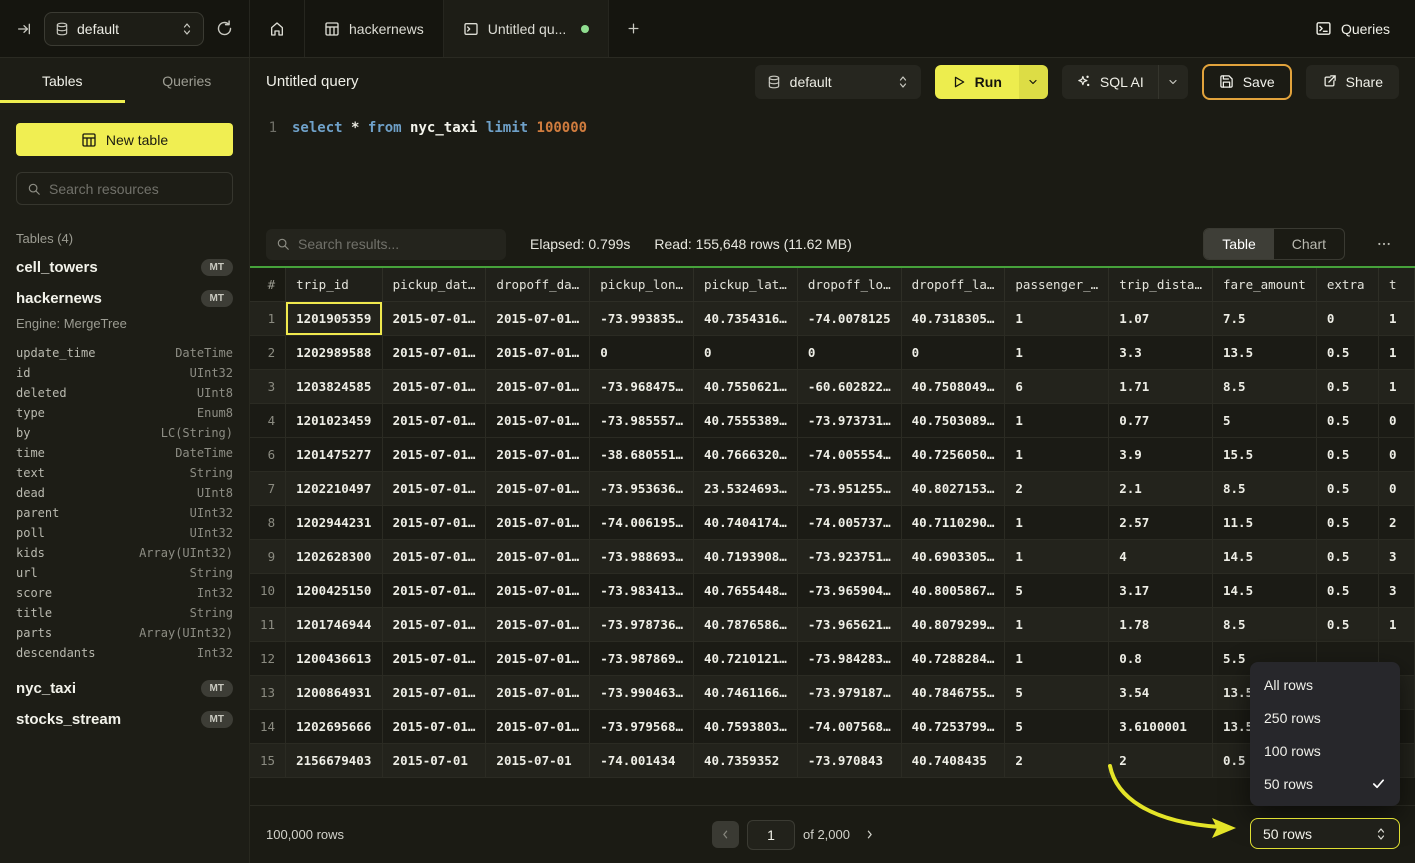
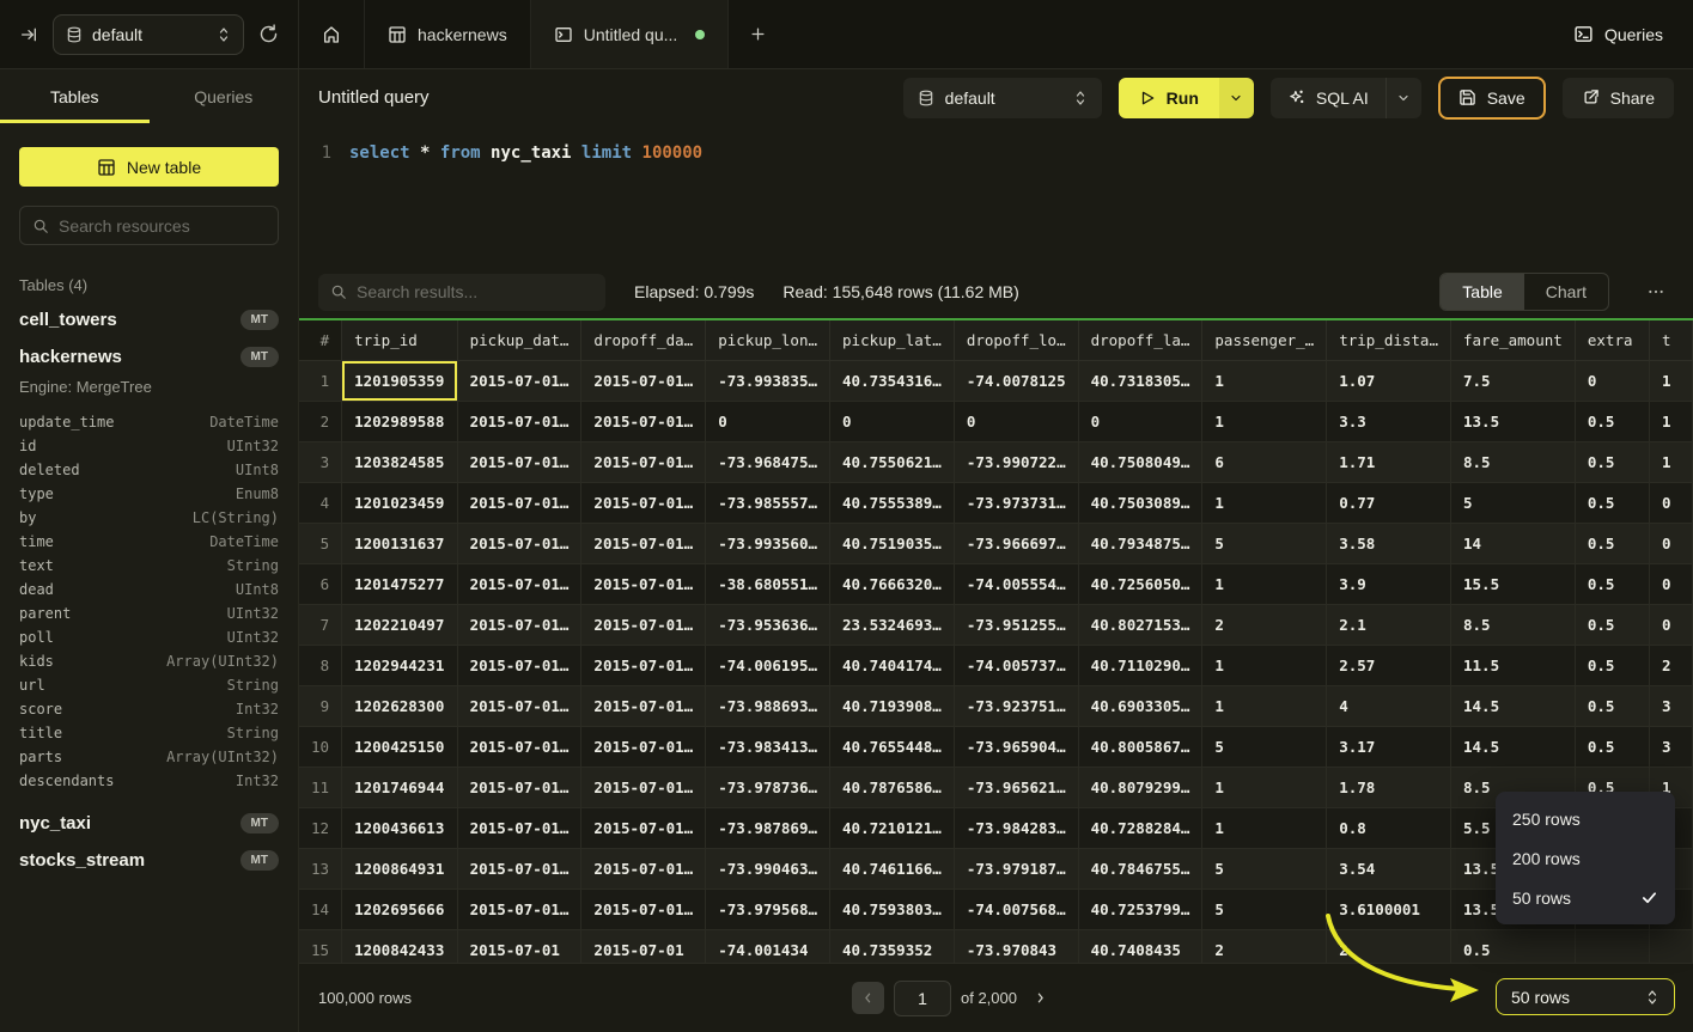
  default
  hackernews
  Untitled qu...
  Queries
  Tables
  Queries
  New table
  Search resources
  Tables (4)
  cell_towers
  MT
  hackernews
  MT
  Engine: MergeTree
  update_time
  DateTime
  id
  UInt32
  deleted
  UInt8
  type
  Enum8
  by
  LC(String)
  time
  DateTime
  text
  String
  dead
  UInt8
  parent
  UInt32
  poll
  UInt32
  kids
  Array(UInt32)
  url
  String
  score
  Int32
  title
  String
  parts
  Array(UInt32)
  descendants
  Int32
  nyc_taxi
  MT
  stocks_stream
  MT
  Untitled query
  default
  Run
  SQL AI
  Save
  Share
  1
  select * from nyc_taxi limit 100000
  Search results...
  Elapsed: 0.799s
  Read: 155,648 rows (11.62 MB)
  Table
  Chart
  #	trip_id	pickup_dat…	dropoff_da…	pickup_lon…	pickup_lat…	dropoff_lo…	dropoff_la…	passenger_…	trip_dista…	fare_amount	extra	t
  1	1201905359	2015-07-01…	2015-07-01…	-73.993835…	40.7354316…	-74.0078125	40.7318305…	1	1.07	7.5	0	1
  2	1202989588	2015-07-01…	2015-07-01…	0	0	0	0	1	3.3	13.5	0.5	1
- 3	1203824585	2015-07-01…	2015-07-01…	-73.968475…	40.7550621…	-60.602822…	40.7508049…	6	1.71	8.5	0.5	1
+ 3	1203824585	2015-07-01…	2015-07-01…	-73.968475…	40.7550621…	-73.990722…	40.7508049…	6	1.71	8.5	0.5	1
  4	1201023459	2015-07-01…	2015-07-01…	-73.985557…	40.7555389…	-73.973731…	40.7503089…	1	0.77	5	0.5	0
+ 5	1200131637	2015-07-01…	2015-07-01…	-73.993560…	40.7519035…	-73.966697…	40.7934875…	5	3.58	14	0.5	0
  6	1201475277	2015-07-01…	2015-07-01…	-38.680551…	40.7666320…	-74.005554…	40.7256050…	1	3.9	15.5	0.5	0
  7	1202210497	2015-07-01…	2015-07-01…	-73.953636…	23.5324693…	-73.951255…	40.8027153…	2	2.1	8.5	0.5	0
  8	1202944231	2015-07-01…	2015-07-01…	-74.006195…	40.7404174…	-74.005737…	40.7110290…	1	2.57	11.5	0.5	2
  9	1202628300	2015-07-01…	2015-07-01…	-73.988693…	40.7193908…	-73.923751…	40.6903305…	1	4	14.5	0.5	3
  10	1200425150	2015-07-01…	2015-07-01…	-73.983413…	40.7655448…	-73.965904…	40.8005867…	5	3.17	14.5	0.5	3
  11	1201746944	2015-07-01…	2015-07-01…	-73.978736…	40.7876586…	-73.965621…	40.8079299…	1	1.78	8.5	0.5	1
  12	1200436613	2015-07-01…	2015-07-01…	-73.987869…	40.7210121…	-73.984283…	40.7288284…	1	0.8	5.5
  13	1200864931	2015-07-01…	2015-07-01…	-73.990463…	40.7461166…	-73.979187…	40.7846755…	5	3.54	13.
  14	1202695666	2015-07-01…	2015-07-01…	-73.979568…	40.7593803…	-74.007568…	40.7253799…	5	3.6100001	13.
- 15	2156679403	2015-07-01	2015-07-01	-74.001434	40.7359352	-73.970843	40.7408435	2	2	0.5
+ 15	1200842433	2015-07-01	2015-07-01	-74.001434	40.7359352	-73.970843	40.7408435	2		0.5
  100,000 rows
  1
  of 2,000
  50 rows
- All rows
  250 rows
- 100 rows
+ 200 rows
  50 rows
